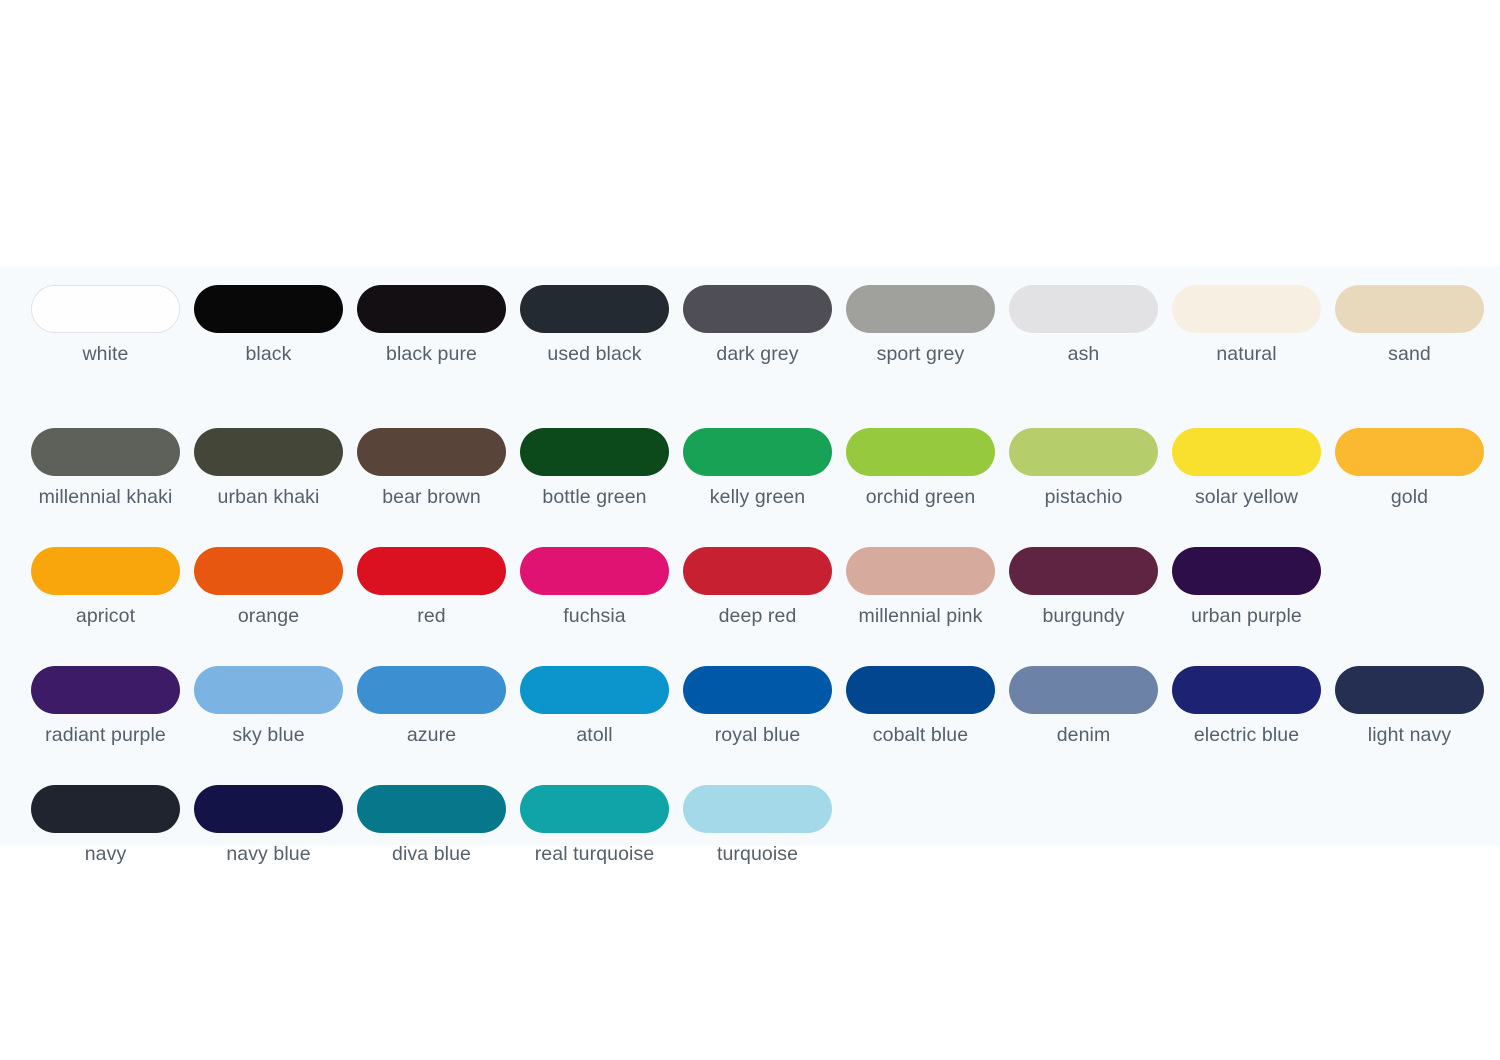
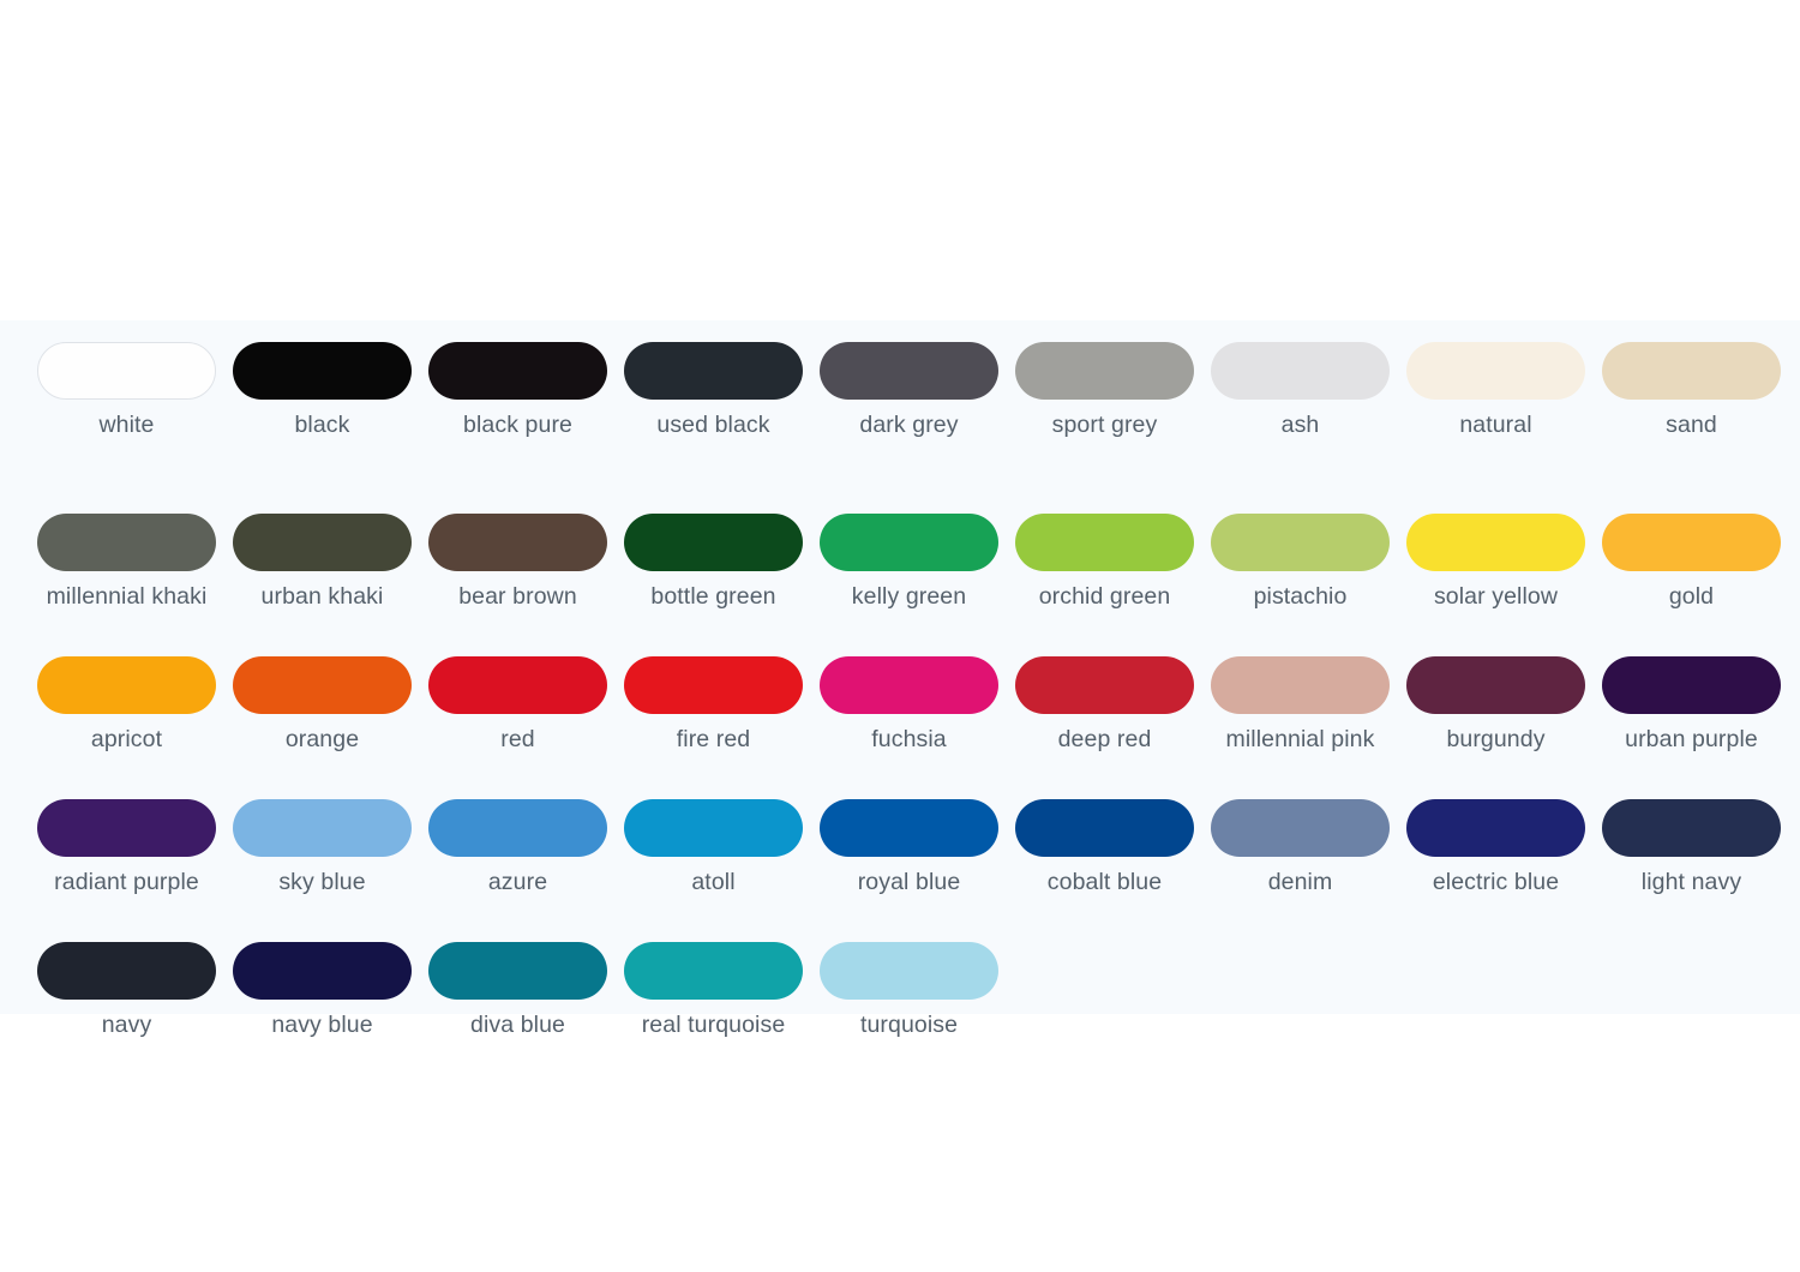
  white
  black
  black pure
  used black
  dark grey
  sport grey
  ash
  natural
  sand
  millennial khaki
  urban khaki
  bear brown
  bottle green
  kelly green
  orchid green
  pistachio
  solar yellow
  gold
  apricot
  orange
  red
+ fire red
  fuchsia
  deep red
  millennial pink
  burgundy
  urban purple
  radiant purple
  sky blue
  azure
  atoll
  royal blue
  cobalt blue
  denim
  electric blue
  light navy
  navy
  navy blue
  diva blue
  real turquoise
  turquoise
